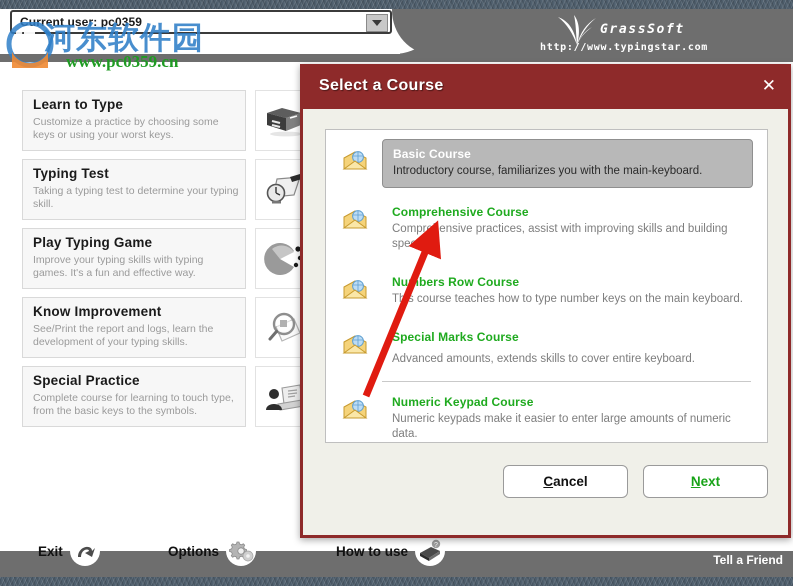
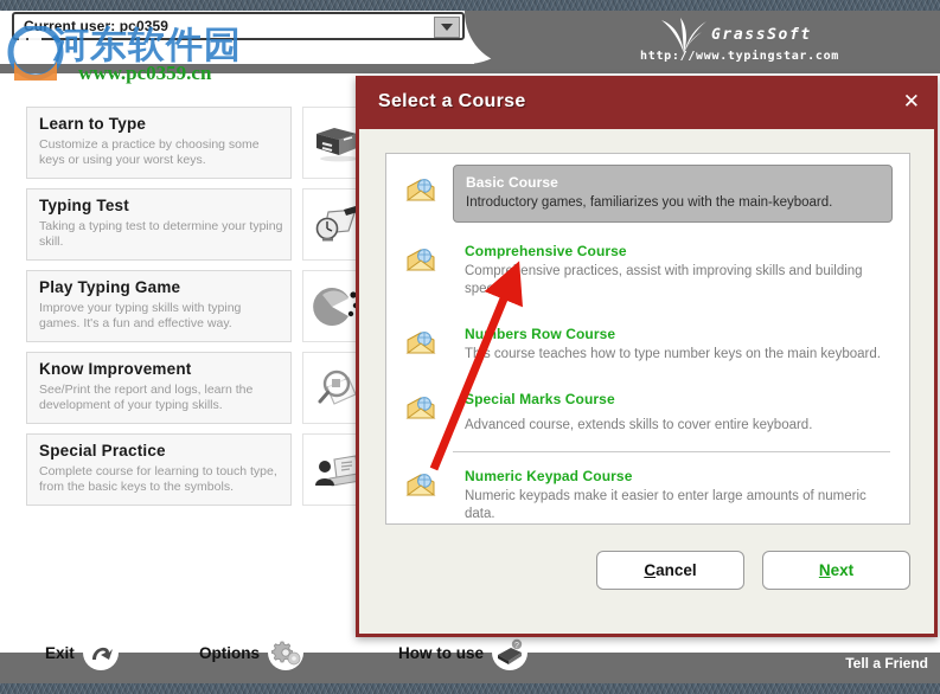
  Current user: pc0359
  河东软件园
  www.pc0359.cn
  GrassSoft
  http://www.typingstar.com
  Learn to Type
  Customize a practice by choosing some keys or using your worst keys.
  Typing Test
  Taking a typing test to determine your typing skill.
  Play Typing Game
  Improve your typing skills with typing games. It's a fun and effective way.
  Know Improvement
  See/Print the report and logs, learn the development of your typing skills.
  Special Practice
  Complete course for learning to touch type, from the basic keys to the symbols.
  Exit
  Options
  How to use
  Tell a Friend
  Select a Course
  ✕
  Basic Course
- Introductory course, familiarizes you with the main-keyboard.
+ Introductory games, familiarizes you with the main-keyboard.
  Comprehensive Course
  Comprehensive practices, assist with improving skills and building speed
  Nubers Row Course
  Ts course teaches how to type number keys on the main keyboard.
  Special Marks Course
- Advanced amounts, extends skills to cover entire keyboard.
+ Advanced course, extends skills to cover entire keyboard.
  Numeric Keypad Course
  Numeric keypads make it easier to enter large amounts of numeric data.
  Cancel
  Next
